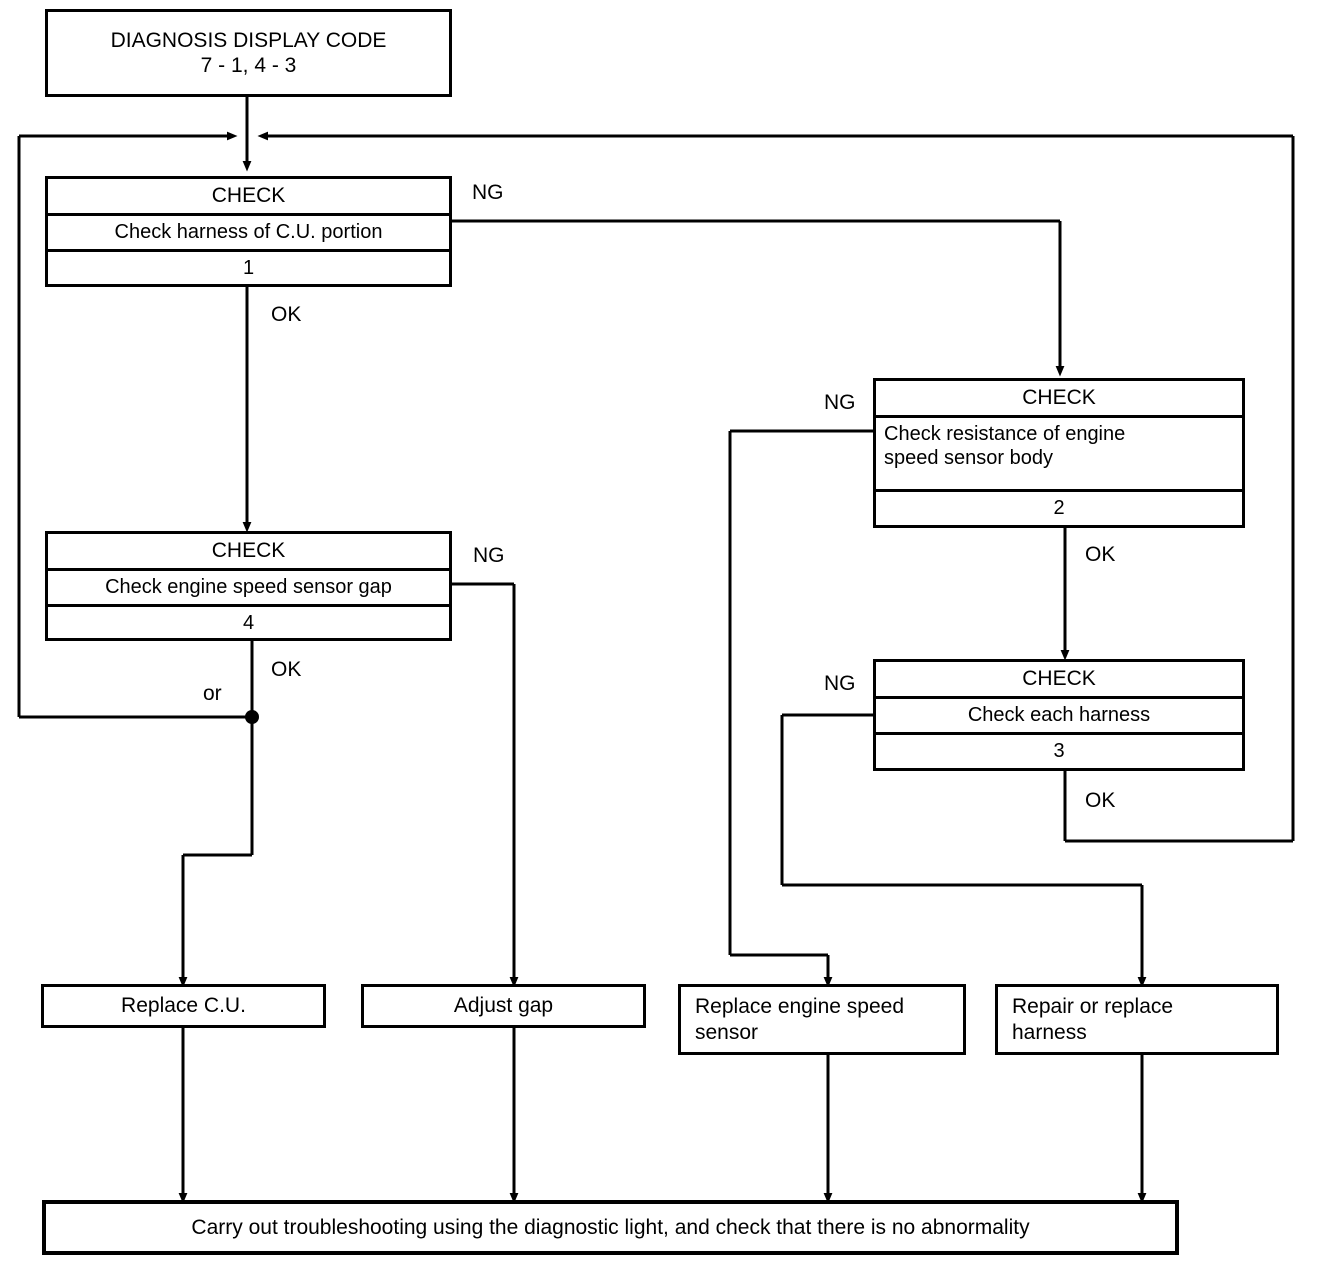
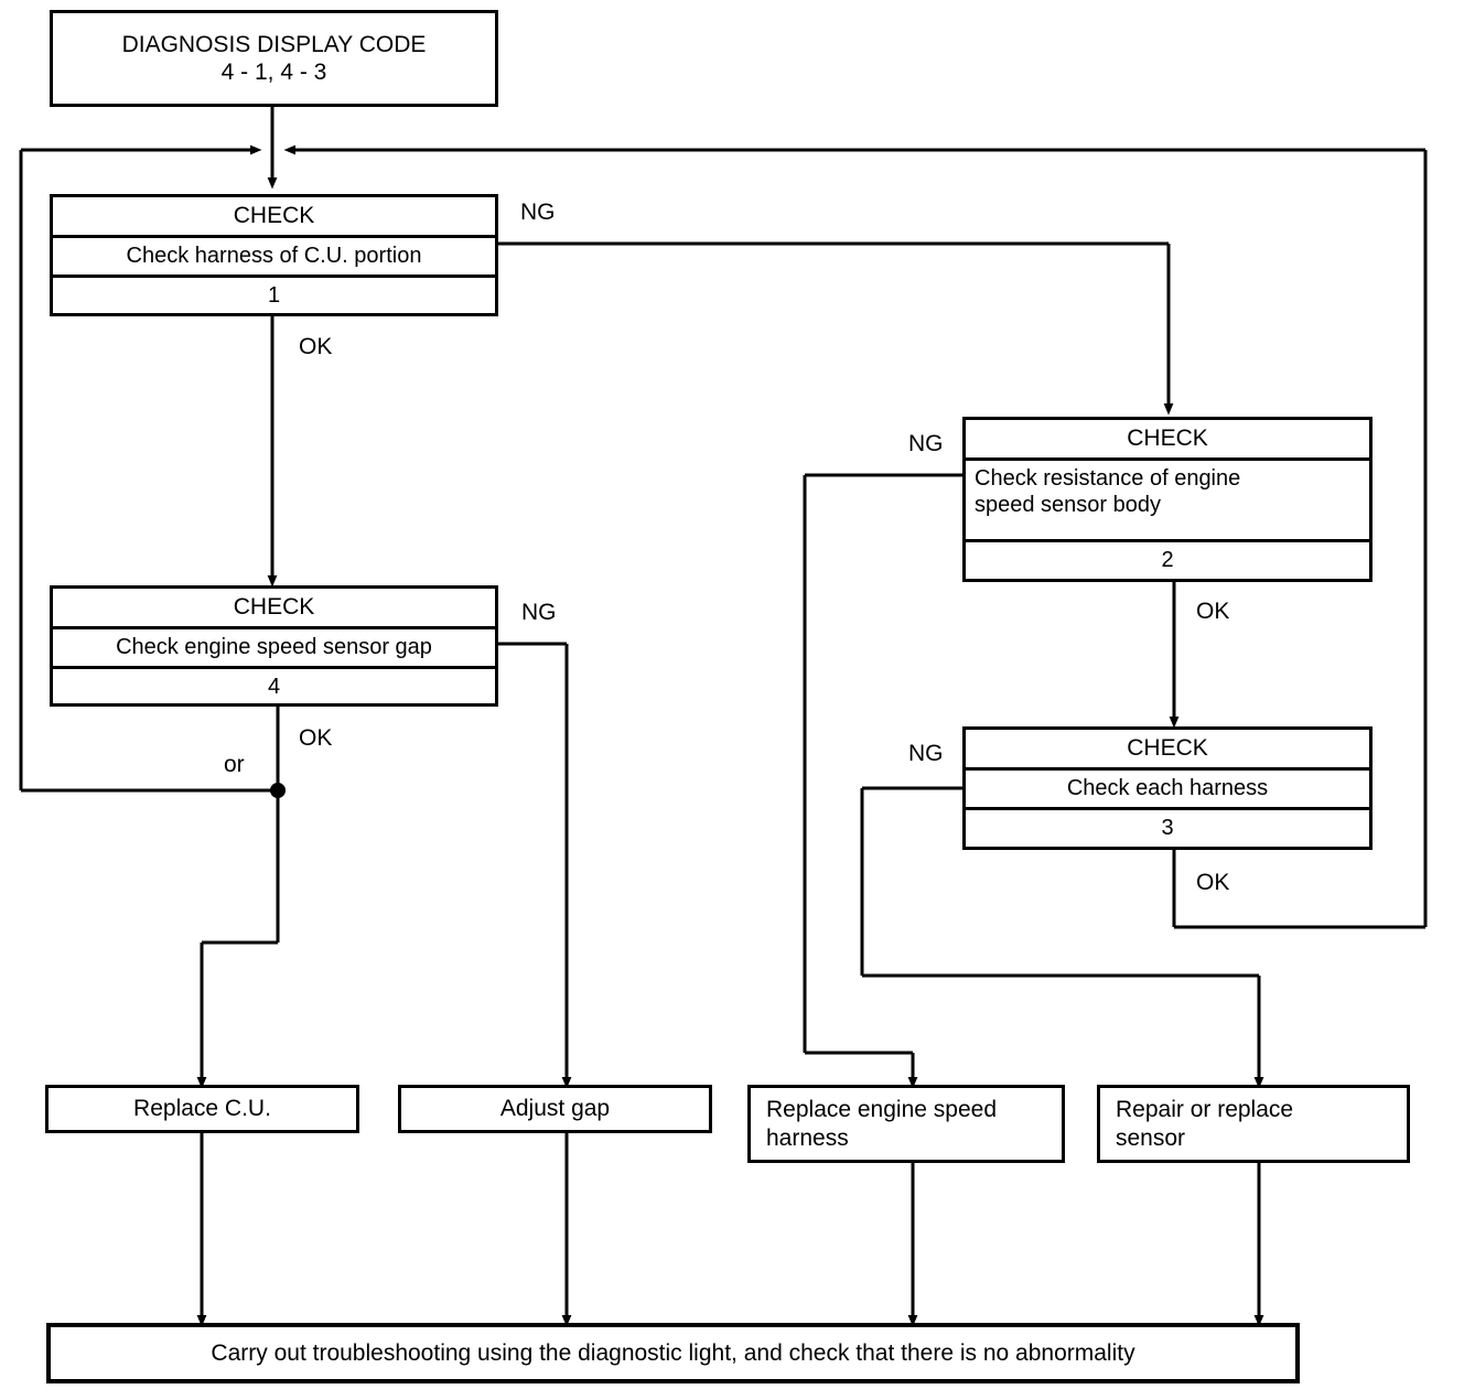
  DIAGNOSIS DISPLAY CODE
- 7 - 1, 4 - 3
+ 4 - 1, 4 - 3
  CHECK
  Check harness of C.U. portion
  1
  CHECK
  Check resistance of engine
  speed sensor body
  2
  CHECK
  Check each harness
  3
  CHECK
  Check engine speed sensor gap
  4
  Replace C.U.
  Adjust gap
  Replace engine speed
- sensor
+ harness
  Repair or replace
- harness
+ sensor
  Carry out troubleshooting using the diagnostic light, and check that there is no abnormality
  NG
  OK
  NG
  OK
  NG
  OK
  NG
  OK
  or
